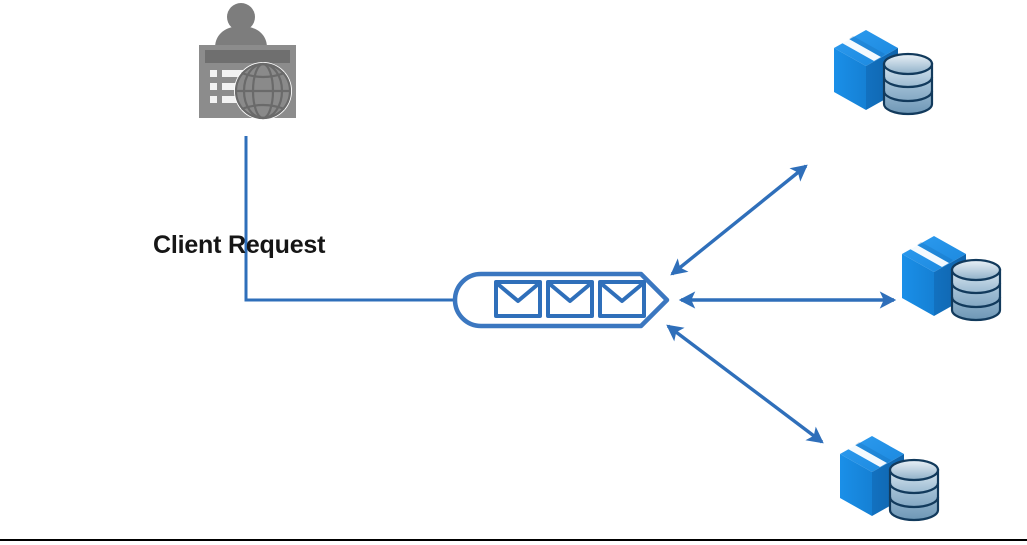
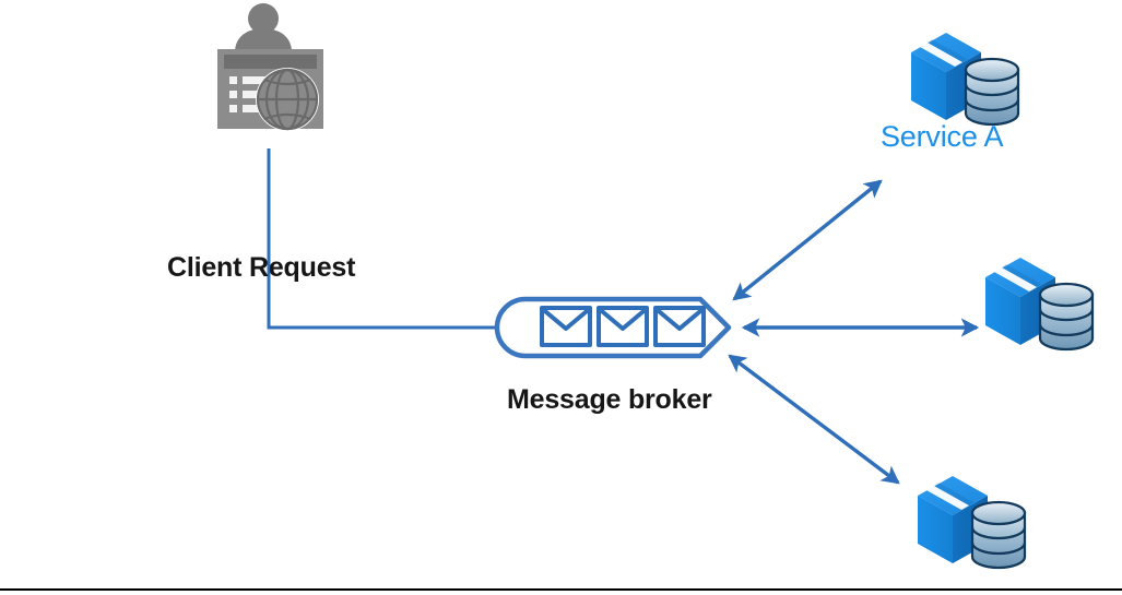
  Client Request
+ Message broker
+ Service A
